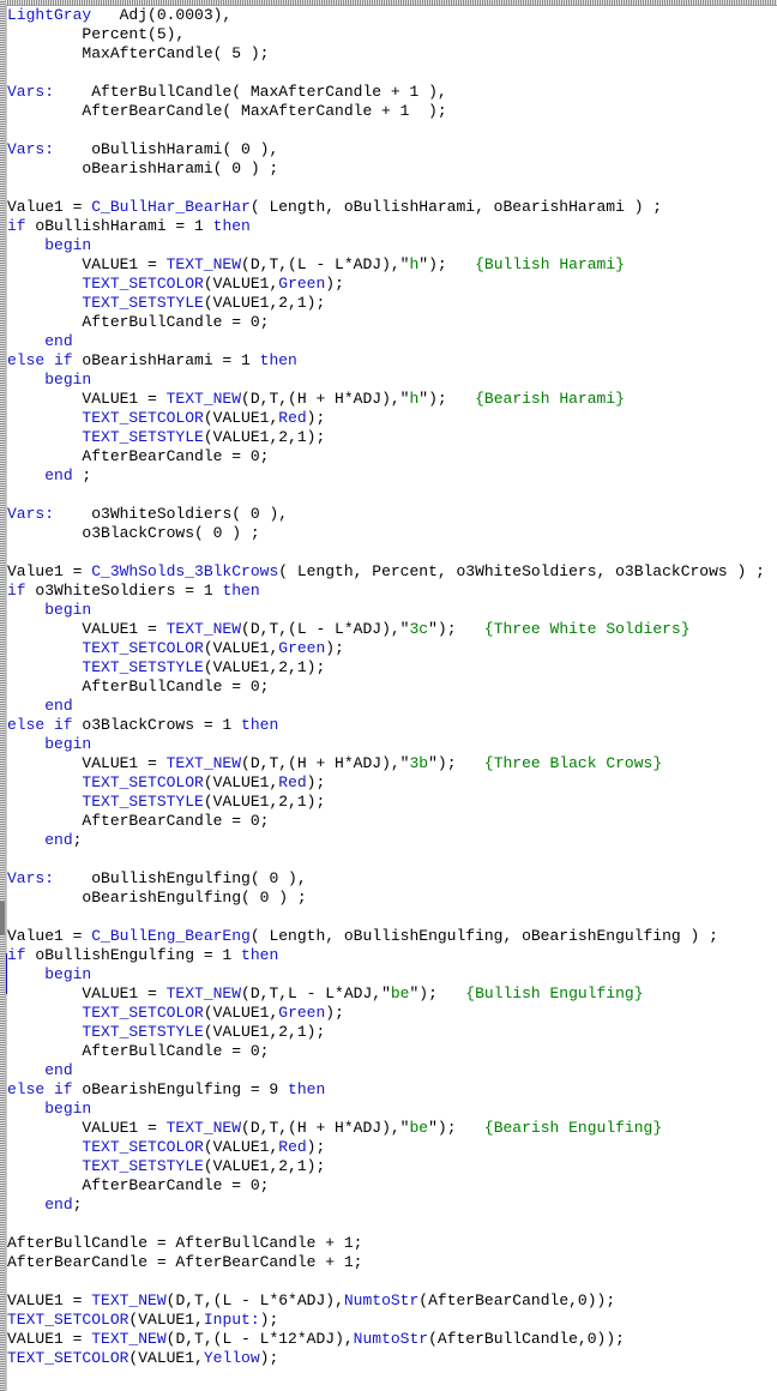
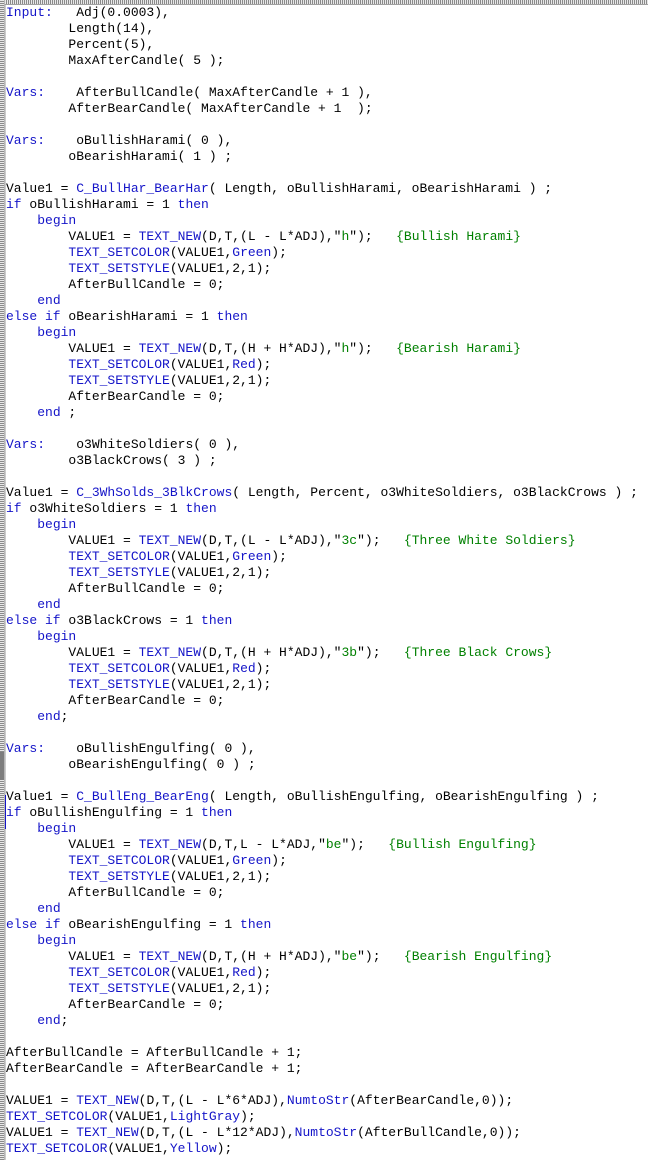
- LightGray Adj(0.0003),
+ Input: Adj(0.0003),
+ Length(14),
  Percent(5),
  MaxAfterCandle( 5 );
  Vars: AfterBullCandle( MaxAfterCandle + 1 ),
  AfterBearCandle( MaxAfterCandle + 1 );
  Vars: oBullishHarami( 0 ),
- oBearishHarami( 0 ) ;
+ oBearishHarami( 1 ) ;
  Value1 = C_BullHar_BearHar( Length, oBullishHarami, oBearishHarami ) ;
  if oBullishHarami = 1 then
  begin
  VALUE1 = TEXT_NEW(D,T,(L - L*ADJ),"h"); {Bullish Harami}
  TEXT_SETCOLOR(VALUE1,Green);
  TEXT_SETSTYLE(VALUE1,2,1);
  AfterBullCandle = 0;
  end
  else if oBearishHarami = 1 then
  begin
  VALUE1 = TEXT_NEW(D,T,(H + H*ADJ),"h"); {Bearish Harami}
  TEXT_SETCOLOR(VALUE1,Red);
  TEXT_SETSTYLE(VALUE1,2,1);
  AfterBearCandle = 0;
  end ;
  Vars: o3WhiteSoldiers( 0 ),
- o3BlackCrows( 0 ) ;
+ o3BlackCrows( 3 ) ;
  Value1 = C_3WhSolds_3BlkCrows( Length, Percent, o3WhiteSoldiers, o3BlackCrows ) ;
  if o3WhiteSoldiers = 1 then
  begin
  VALUE1 = TEXT_NEW(D,T,(L - L*ADJ),"3c"); {Three White Soldiers}
  TEXT_SETCOLOR(VALUE1,Green);
  TEXT_SETSTYLE(VALUE1,2,1);
  AfterBullCandle = 0;
  end
  else if o3BlackCrows = 1 then
  begin
  VALUE1 = TEXT_NEW(D,T,(H + H*ADJ),"3b"); {Three Black Crows}
  TEXT_SETCOLOR(VALUE1,Red);
  TEXT_SETSTYLE(VALUE1,2,1);
  AfterBearCandle = 0;
  end;
  Vars: oBullishEngulfing( 0 ),
  oBearishEngulfing( 0 ) ;
  Value1 = C_BullEng_BearEng( Length, oBullishEngulfing, oBearishEngulfing ) ;
  if oBullishEngulfing = 1 then
  begin
  VALUE1 = TEXT_NEW(D,T,L - L*ADJ,"be"); {Bullish Engulfing}
  TEXT_SETCOLOR(VALUE1,Green);
  TEXT_SETSTYLE(VALUE1,2,1);
  AfterBullCandle = 0;
  end
- else if oBearishEngulfing = 9 then
+ else if oBearishEngulfing = 1 then
  begin
  VALUE1 = TEXT_NEW(D,T,(H + H*ADJ),"be"); {Bearish Engulfing}
  TEXT_SETCOLOR(VALUE1,Red);
  TEXT_SETSTYLE(VALUE1,2,1);
  AfterBearCandle = 0;
  end;
  AfterBullCandle = AfterBullCandle + 1;
  AfterBearCandle = AfterBearCandle + 1;
  VALUE1 = TEXT_NEW(D,T,(L - L*6*ADJ),NumtoStr(AfterBearCandle,0));
- TEXT_SETCOLOR(VALUE1,Input:);
+ TEXT_SETCOLOR(VALUE1,LightGray);
  VALUE1 = TEXT_NEW(D,T,(L - L*12*ADJ),NumtoStr(AfterBullCandle,0));
  TEXT_SETCOLOR(VALUE1,Yellow);
